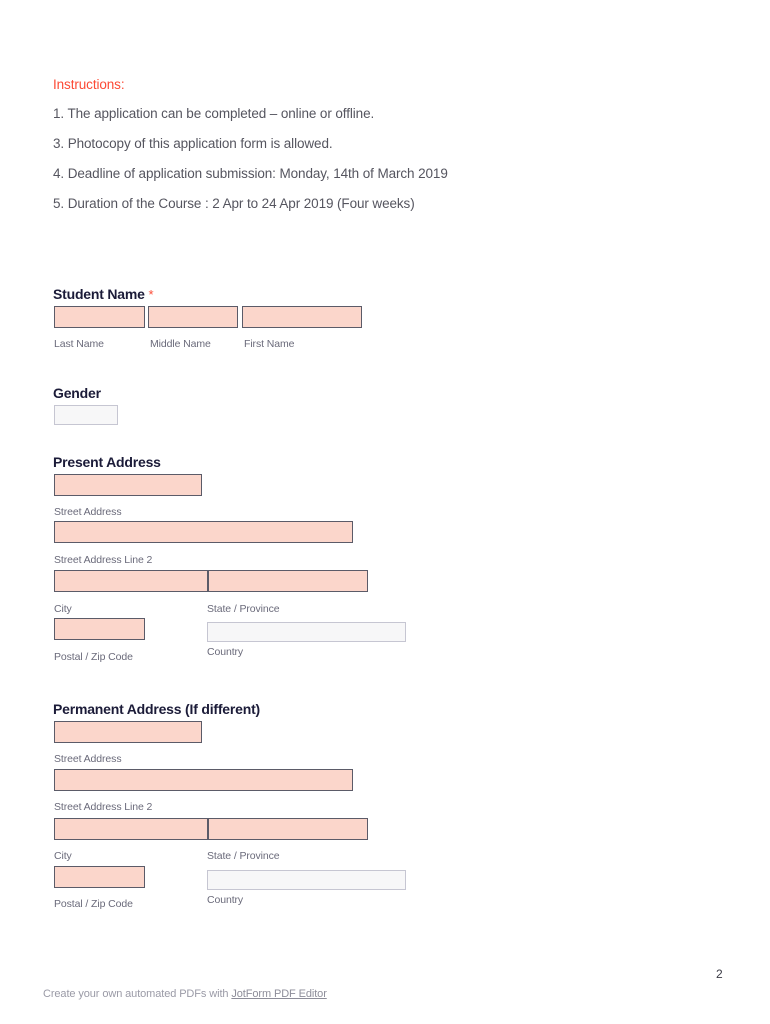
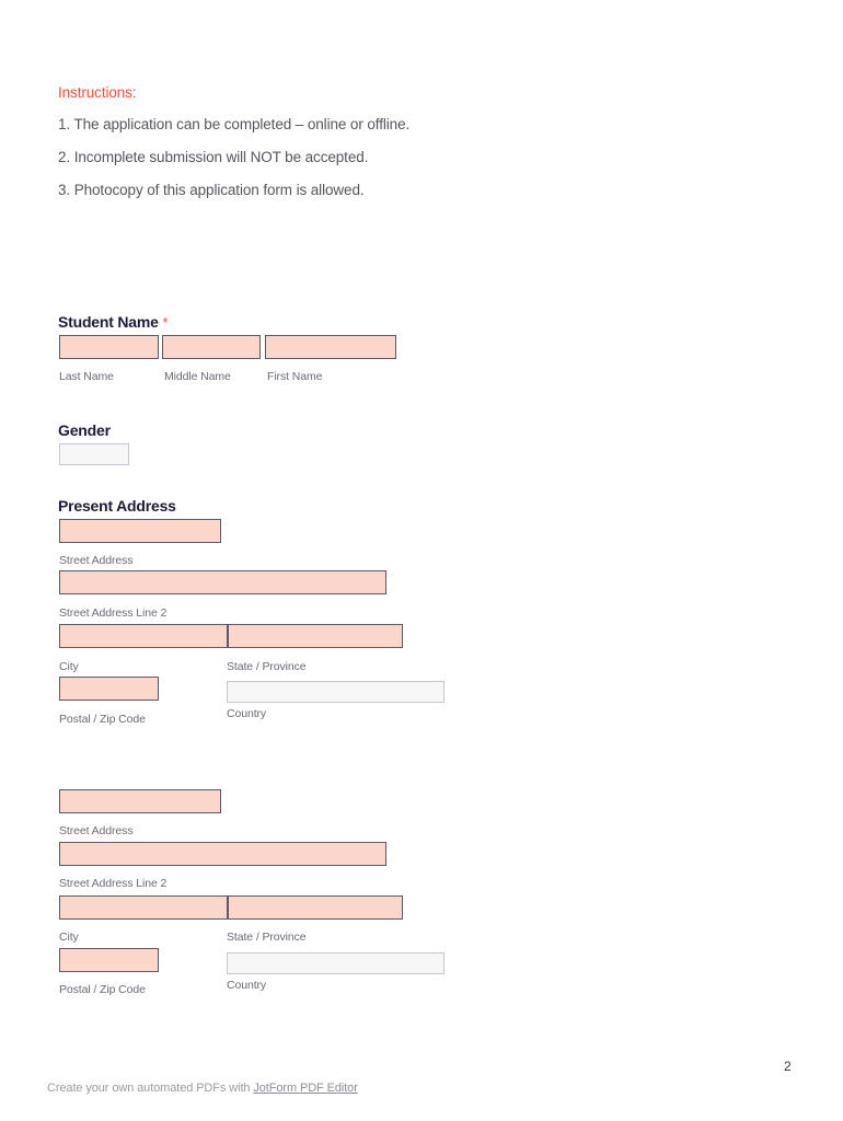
  Instructions:
  1. The application can be completed – online or offline.
+ 2. Incomplete submission will NOT be accepted.
  3. Photocopy of this application form is allowed.
- 4. Deadline of application submission: Monday, 14th of March 2019
- 5. Duration of the Course : 2 Apr to 24 Apr 2019 (Four weeks)
  Student Name *
  Last Name
  Middle Name
  First Name
  Gender
  Present Address
  Street Address
  Street Address Line 2
  City
  State / Province
  Postal / Zip Code
  Country
- Permanent Address (If different)
  Street Address
  Street Address Line 2
  City
  State / Province
  Postal / Zip Code
  Country
  Create your own automated PDFs with JotForm PDF Editor
  2
